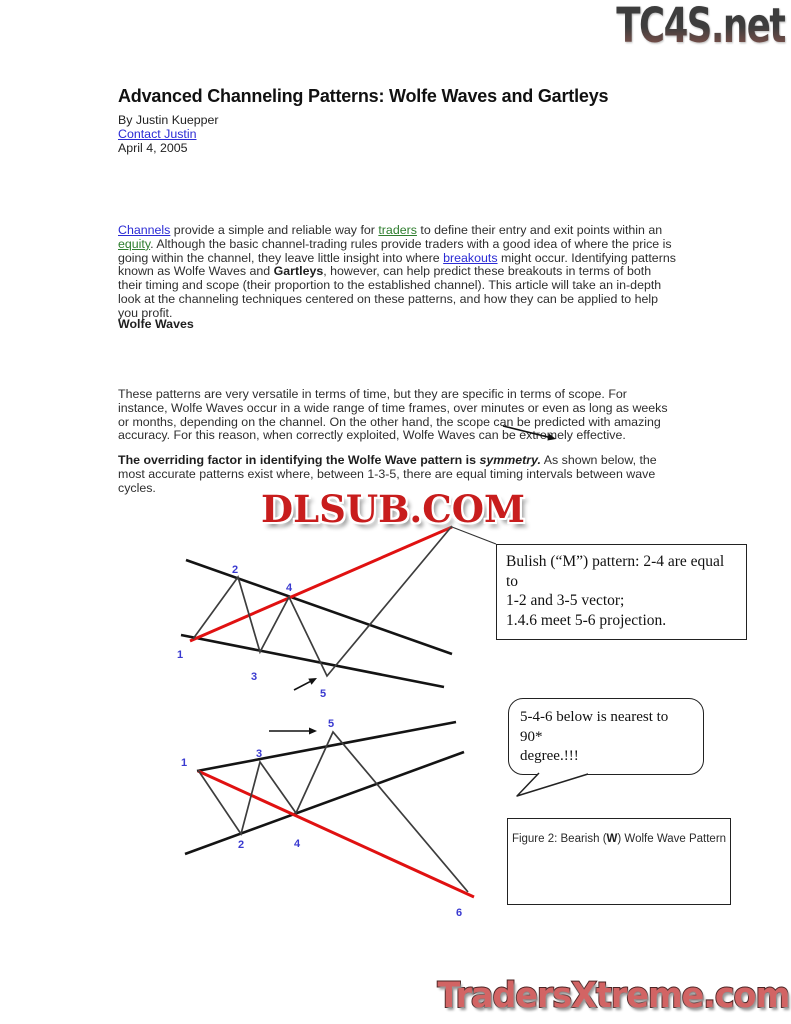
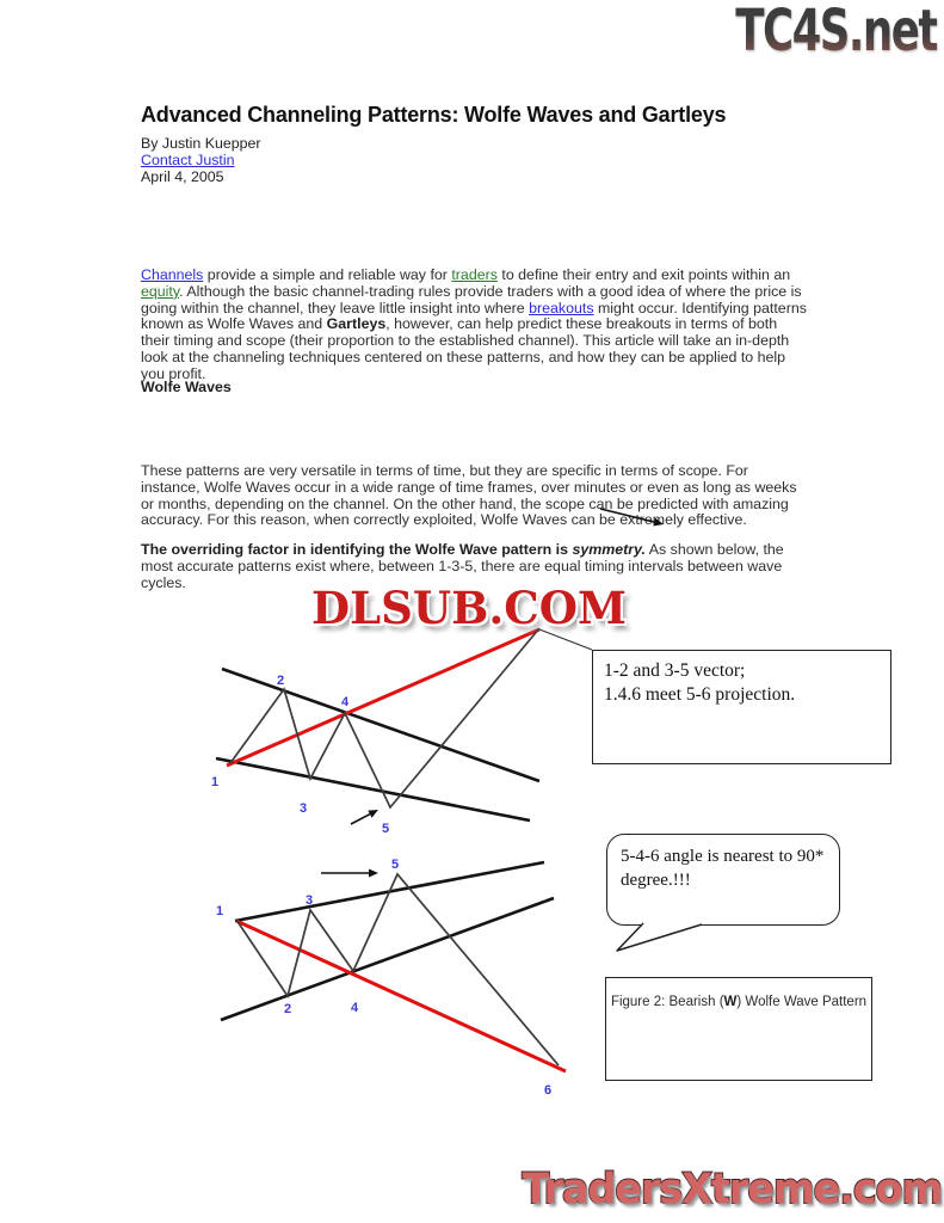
  TC4S.net
  Advanced Channeling Patterns: Wolfe Waves and Gartleys
  By Justin Kuepper
  Contact Justin
  April 4, 2005
  Channels provide a simple and reliable way for traders to define their entry and exit points within an equity. Although the basic channel-trading rules provide traders with a good idea of where the price is going within the channel, they leave little insight into where breakouts might occur. Identifying patterns known as Wolfe Waves and Gartleys, however, can help predict these breakouts in terms of both their timing and scope (their proportion to the established channel). This article will take an in-depth look at the channeling techniques centered on these patterns, and how they can be applied to help you profit.
  Wolfe Waves
  These patterns are very versatile in terms of time, but they are specific in terms of scope. For instance, Wolfe Waves occur in a wide range of time frames, over minutes or even as long as weeks or months, depending on the channel. On the other hand, the scope can be predicted with amazing accuracy. For this reason, when correctly exploited, Wolfe Waves can be extrmely effective.
  The overriding factor in identifying the Wolfe Wave pattern is symmetry. As shown below, the most accurate patterns exist where, between 1-3-5, there are equal timing intervals between wave cycles.
  DLSUB.COM
  1
  2
  3
  4
  5
  1
  2
  3
  4
  5
  6
- Bulish (“M”) pattern: 2-4 are equal to
  1-2 and 3-5 vector;
  1.4.6 meet 5-6 projection.
- 5-4-6 below is nearest to 90*
+ 5-4-6 angle is nearest to 90*
  degree.!!!
  Figure 2: Bearish (W) Wolfe Wave Pattern
  TradersXtreme.com
